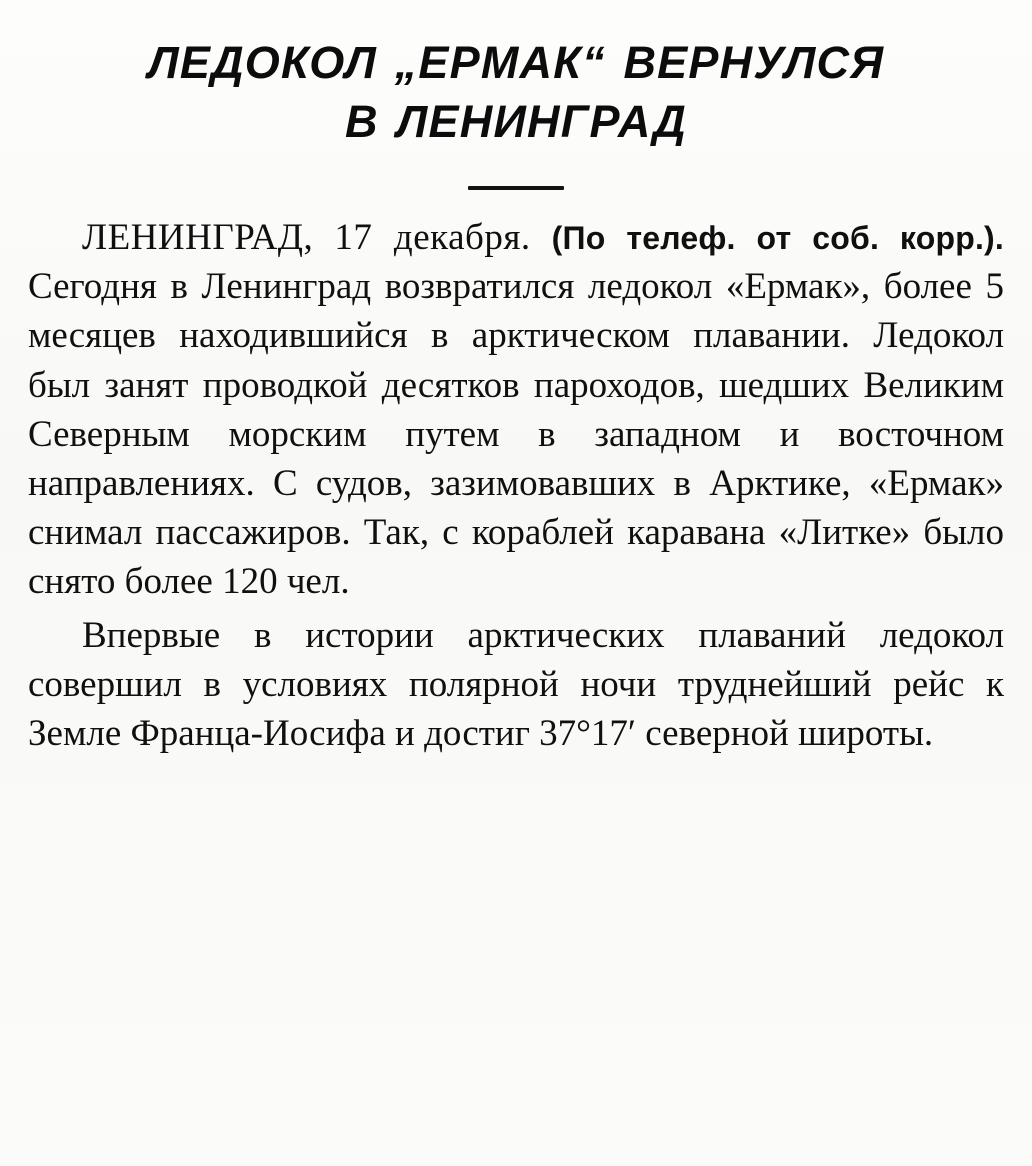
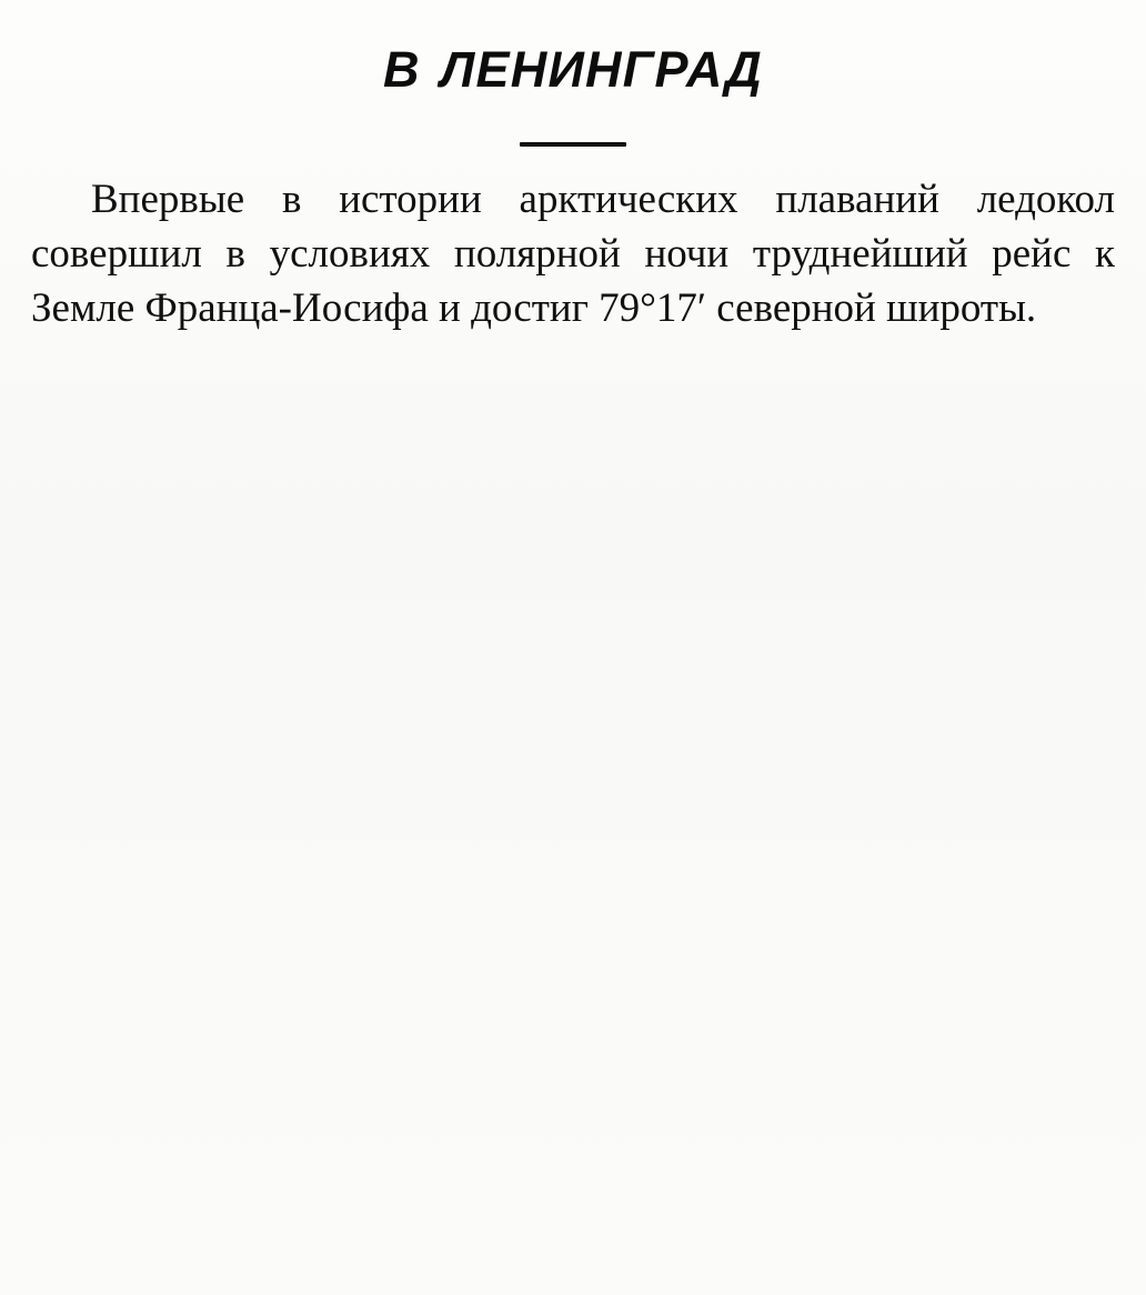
- ЛЕДОКОЛ „ЕРМАК“ ВЕРНУЛСЯ
  В ЛЕНИНГРАД
- ЛЕНИНГРАД, 17 декабря. (По телеф. от соб. корр.). Сегодня в Ленинград возвратился ледокол «Ермак», более 5 месяцев находившийся в арктическом плавании. Ледокол был занят проводкой десятков пароходов, шедших Великим Северным морским путем в западном и восточном направлениях. С судов, зазимовавших в Арктике, «Ермак» снимал пассажиров. Так, с кораблей каравана «Литке» было снято более 120 чел.
- Впервые в истории арктических плаваний ледокол совершил в условиях полярной ночи труднейший рейс к Земле Франца-Иосифа и достиг 37°17′ северной широты.
+ Впервые в истории арктических плаваний ледокол совершил в условиях полярной ночи труднейший рейс к Земле Франца-Иосифа и достиг 79°17′ северной широты.
